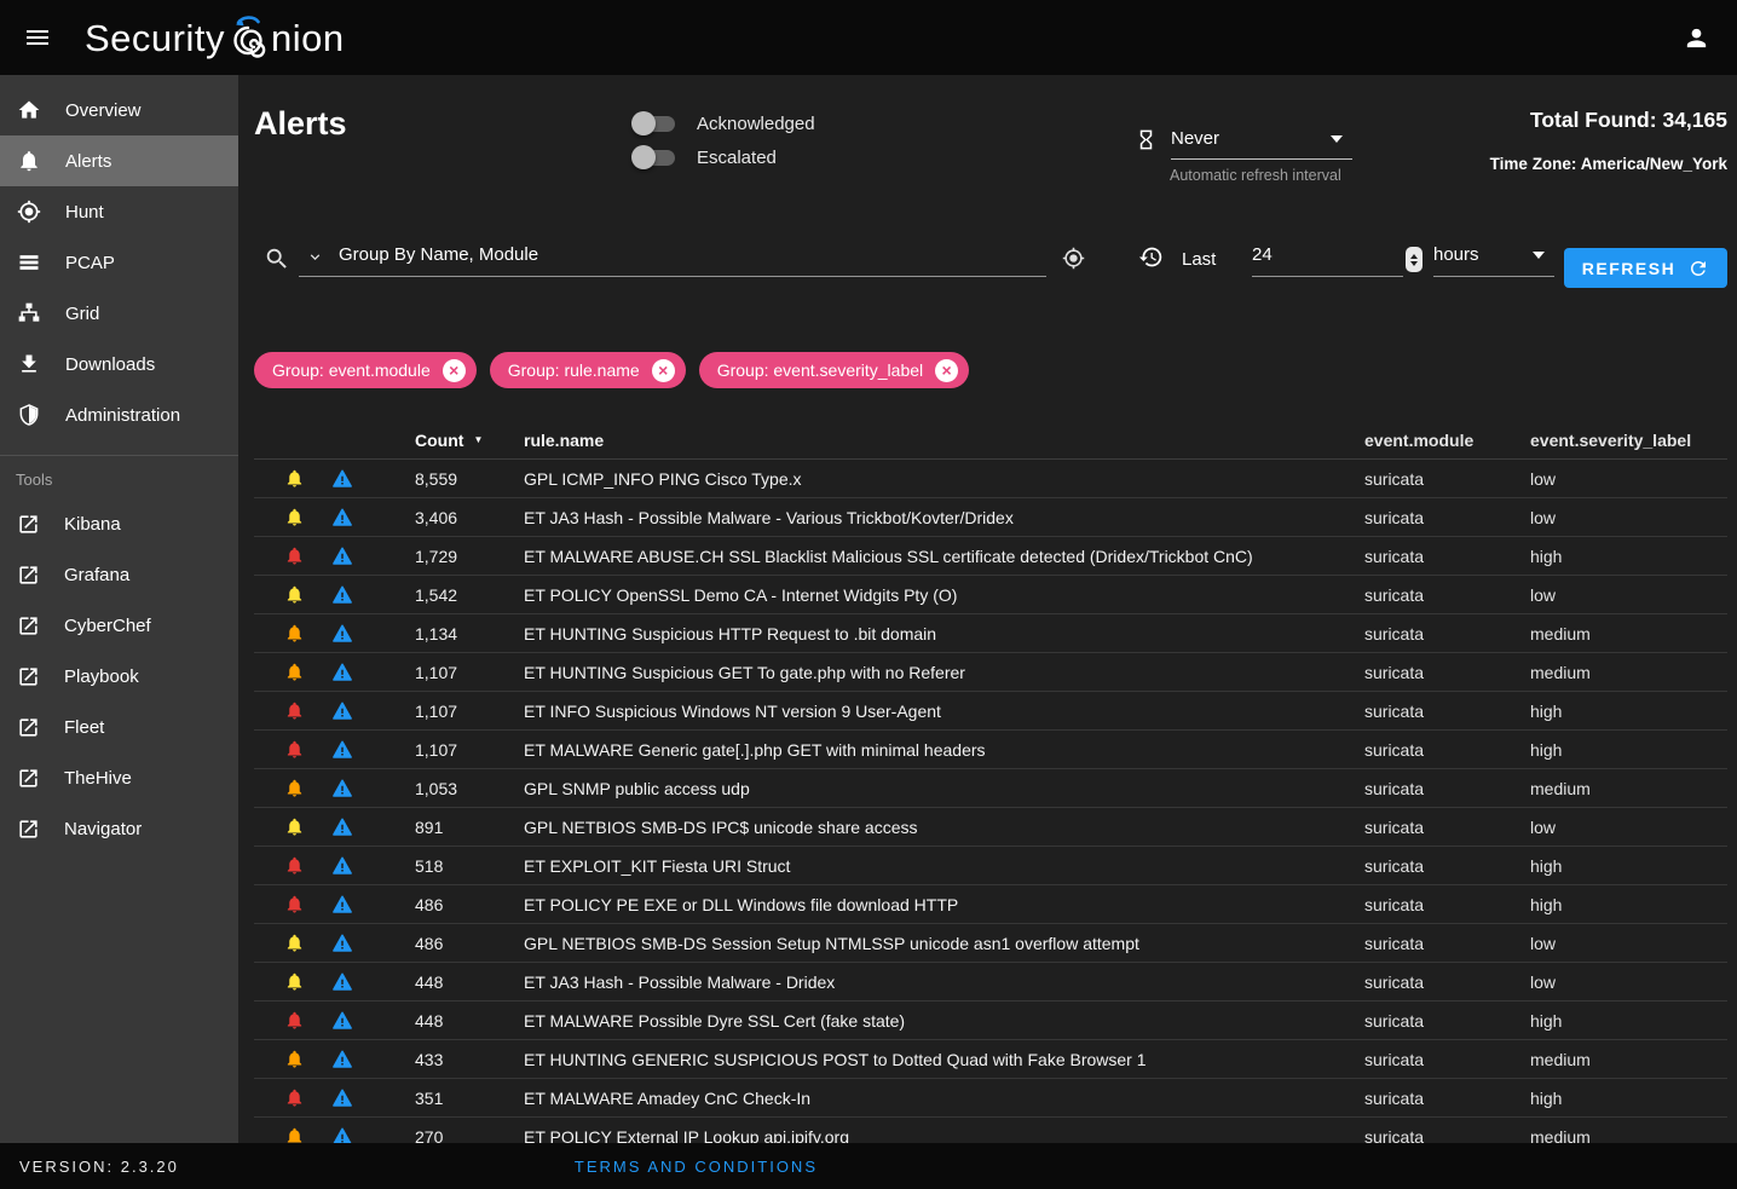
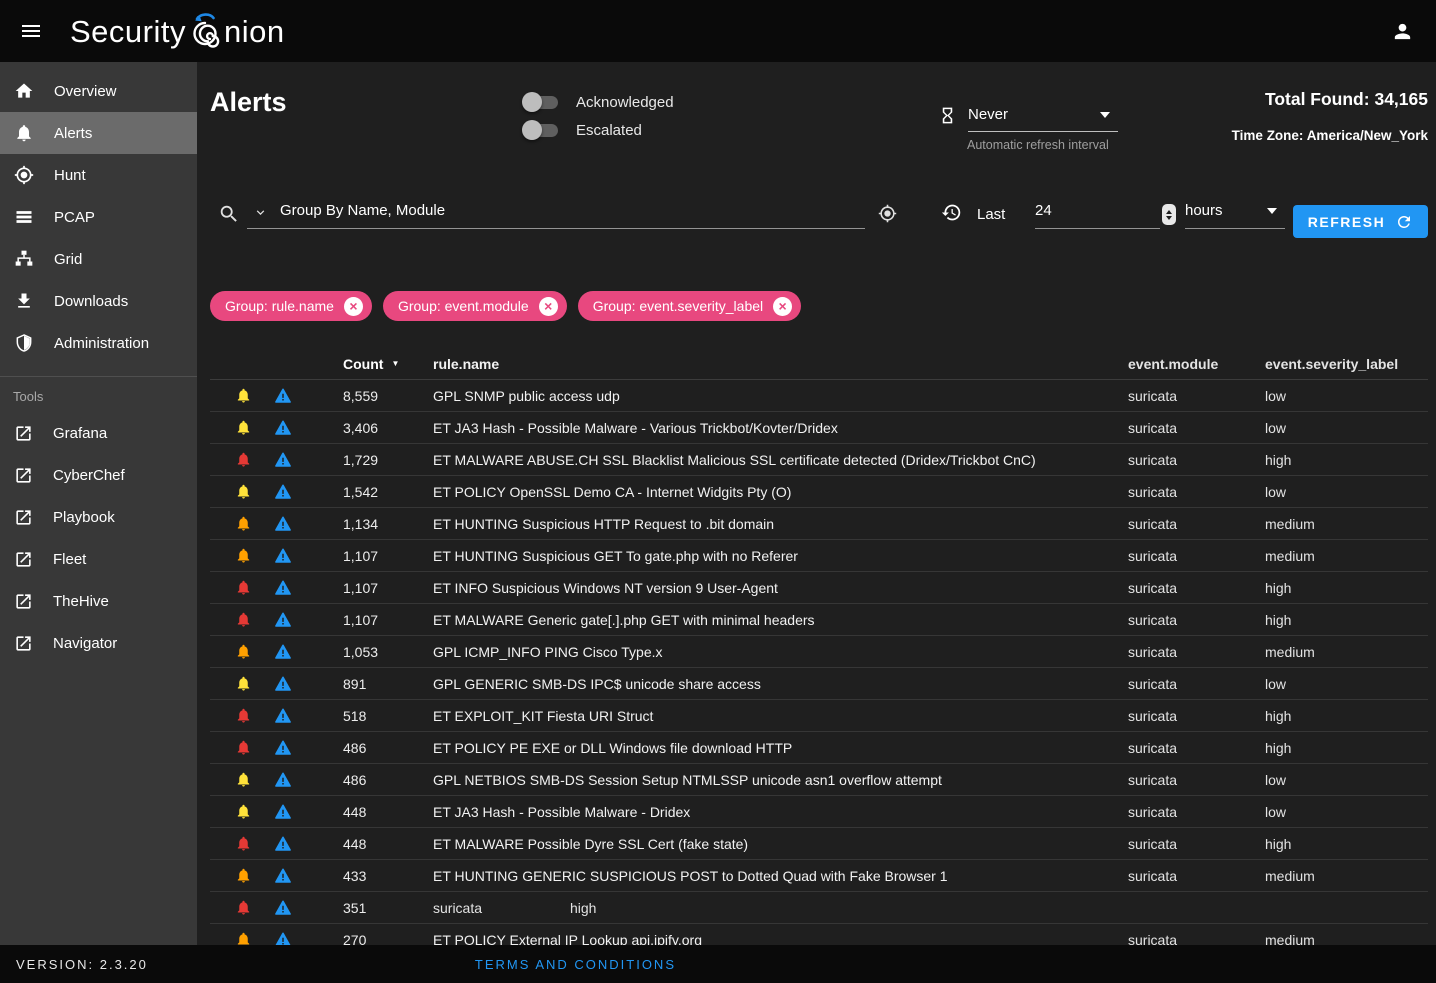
  Security
  nion
  Overview
  Alerts
  Hunt
  PCAP
  Grid
  Downloads
  Administration
  Tools
- Kibana
  Grafana
  CyberChef
  Playbook
  Fleet
  TheHive
  Navigator
  Alerts
  Acknowledged
  Escalated
  Never
  Automatic refresh interval
  Total Found: 34,165
  Time Zone: America/New_York
  Group By Name, Module
  Last
  24
  hours
  REFRESH
- Group: event.module
+ Group: rule.name
  ×
- Group: rule.name
+ Group: event.module
  ×
  Group: event.severity_label
  ×
  Count
  ▼
  rule.name
  event.module
  event.severity_label
  8,559
- GPL ICMP_INFO PING Cisco Type.x
+ GPL SNMP public access udp
  suricata
  low
  3,406
  ET JA3 Hash - Possible Malware - Various Trickbot/Kovter/Dridex
  suricata
  low
  1,729
  ET MALWARE ABUSE.CH SSL Blacklist Malicious SSL certificate detected (Dridex/Trickbot CnC)
  suricata
  high
  1,542
  ET POLICY OpenSSL Demo CA - Internet Widgits Pty (O)
  suricata
  low
  1,134
  ET HUNTING Suspicious HTTP Request to .bit domain
  suricata
  medium
  1,107
  ET HUNTING Suspicious GET To gate.php with no Referer
  suricata
  medium
  1,107
  ET INFO Suspicious Windows NT version 9 User-Agent
  suricata
  high
  1,107
  ET MALWARE Generic gate[.].php GET with minimal headers
  suricata
  high
  1,053
- GPL SNMP public access udp
+ GPL ICMP_INFO PING Cisco Type.x
  suricata
  medium
  891
- GPL NETBIOS SMB-DS IPC$ unicode share access
+ GPL GENERIC SMB-DS IPC$ unicode share access
  suricata
  low
  518
  ET EXPLOIT_KIT Fiesta URI Struct
  suricata
  high
  486
  ET POLICY PE EXE or DLL Windows file download HTTP
  suricata
  high
  486
  GPL NETBIOS SMB-DS Session Setup NTMLSSP unicode asn1 overflow attempt
  suricata
  low
  448
  ET JA3 Hash - Possible Malware - Dridex
  suricata
  low
  448
  ET MALWARE Possible Dyre SSL Cert (fake state)
  suricata
  high
  433
  ET HUNTING GENERIC SUSPICIOUS POST to Dotted Quad with Fake Browser 1
  suricata
  medium
  351
- ET MALWARE Amadey CnC Check-In
  suricata
  high
  270
  ET POLICY External IP Lookup api.ipify.org
  suricata
  medium
  VERSION: 2.3.20
  TERMS AND CONDITIONS
